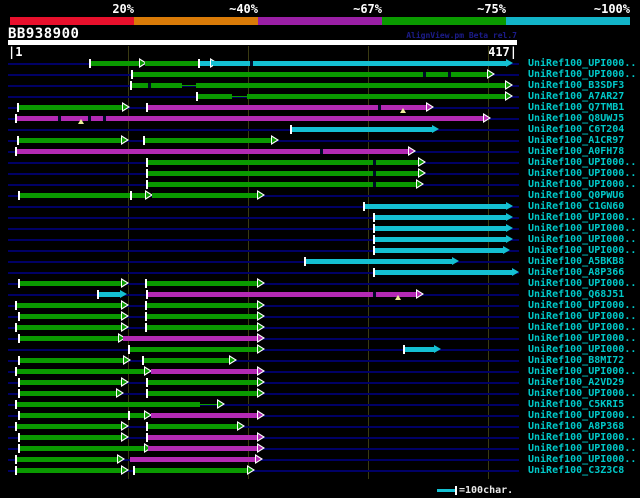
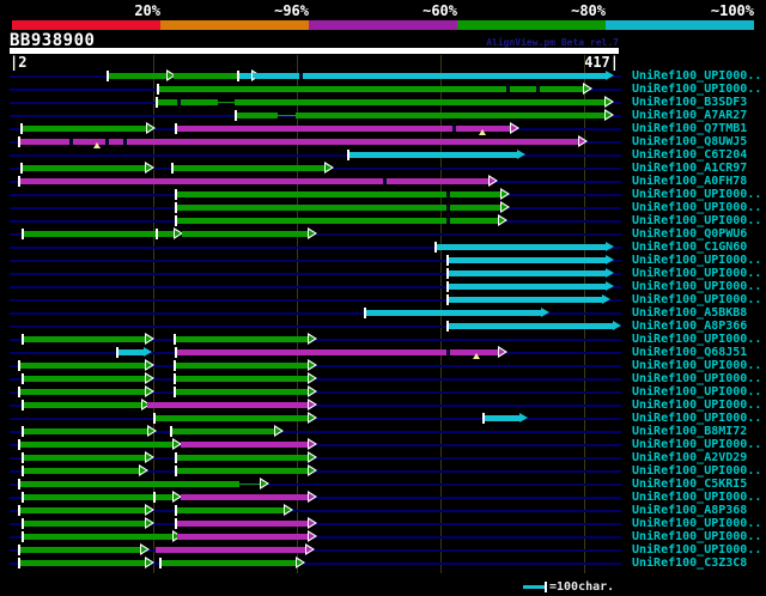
  20%
- ~40%
+ ~96%
- ~67%
+ ~60%
- ~75%
+ ~80%
  ~100%
  BB938900
  AlignView.pm Beta rel.7
- |1
+ |2
  417|
  UniRef100_UPI000..
  UniRef100_UPI000..
  UniRef100_B3SDF3
  UniRef100_A7AR27
  UniRef100_Q7TMB1
  UniRef100_Q8UWJ5
  UniRef100_C6T204
  UniRef100_A1CR97
  UniRef100_A0FH78
  UniRef100_UPI000..
  UniRef100_UPI000..
  UniRef100_UPI000..
  UniRef100_Q0PWU6
  UniRef100_C1GN60
  UniRef100_UPI000..
  UniRef100_UPI000..
  UniRef100_UPI000..
  UniRef100_UPI000..
  UniRef100_A5BKB8
  UniRef100_A8P366
  UniRef100_UPI000..
  UniRef100_Q68J51
  UniRef100_UPI000..
  UniRef100_UPI000..
  UniRef100_UPI000..
  UniRef100_UPI000..
  UniRef100_UPI000..
  UniRef100_B8MI72
  UniRef100_UPI000..
  UniRef100_A2VD29
  UniRef100_UPI000..
  UniRef100_C5KRI5
  UniRef100_UPI000..
  UniRef100_A8P368
  UniRef100_UPI000..
  UniRef100_UPI000..
  UniRef100_UPI000..
  UniRef100_C3Z3C8
  =100char.
